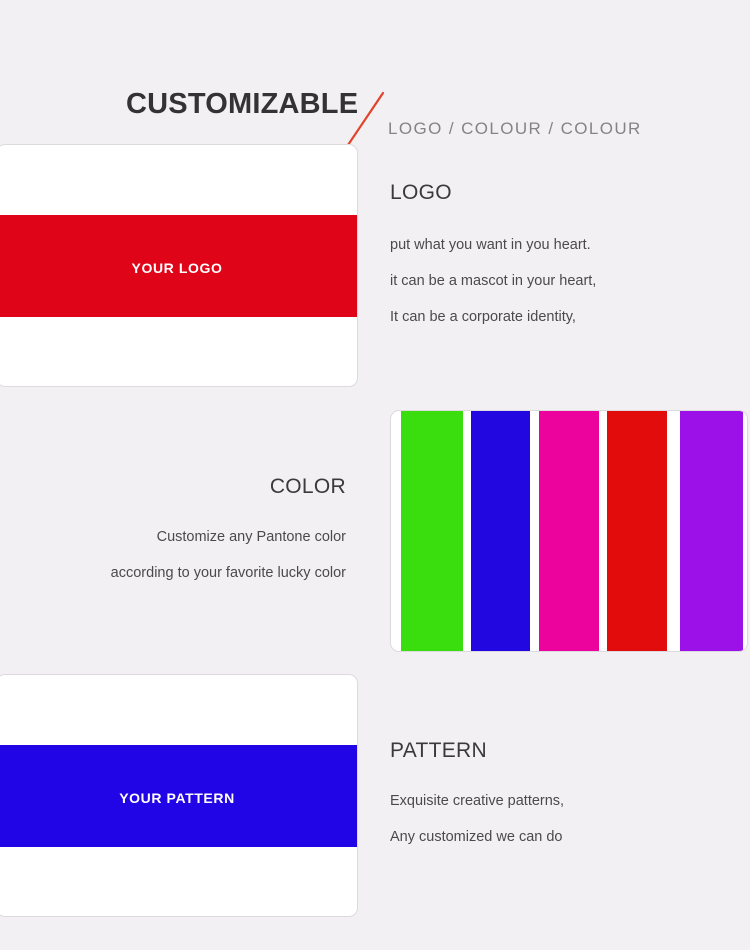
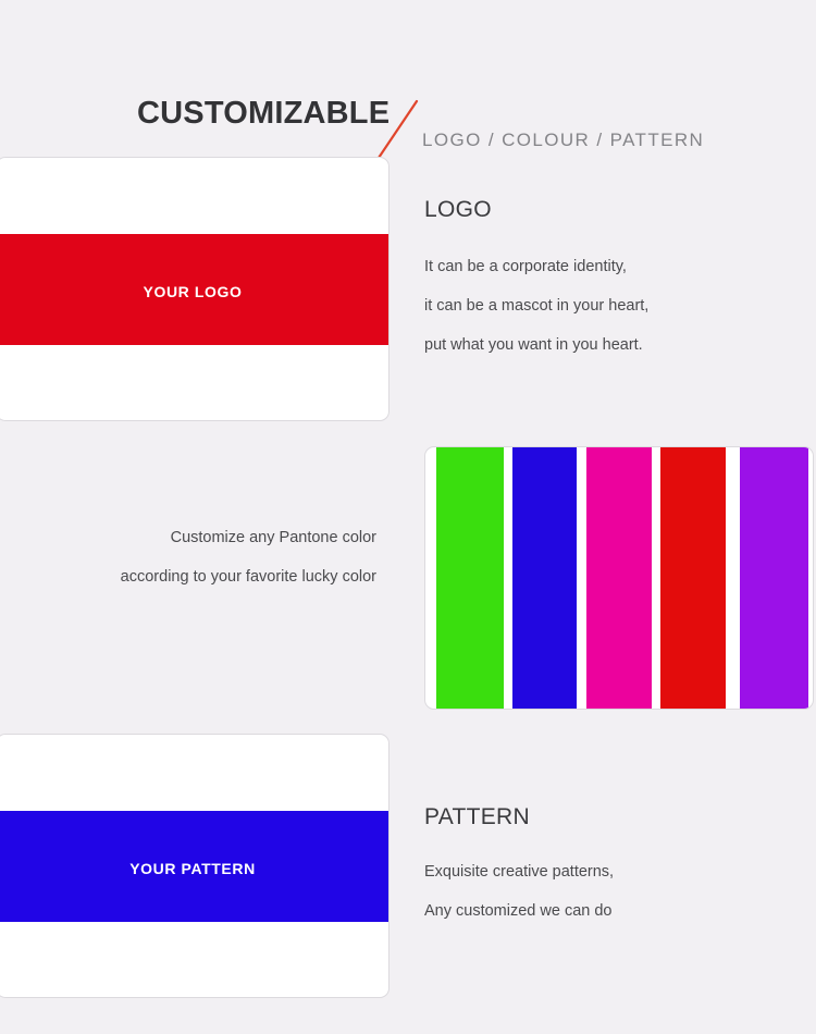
  CUSTOMIZABLE
- LOGO / COLOUR / COLOUR
+ LOGO / COLOUR / PATTERN
  YOUR LOGO
  LOGO
- put what you want in you heart.
+ It can be a corporate identity,
  it can be a mascot in your heart,
- It can be a corporate identity,
+ put what you want in you heart.
- COLOR
  Customize any Pantone color
  according to your favorite lucky color
  YOUR PATTERN
  PATTERN
  Exquisite creative patterns,
  Any customized we can do
